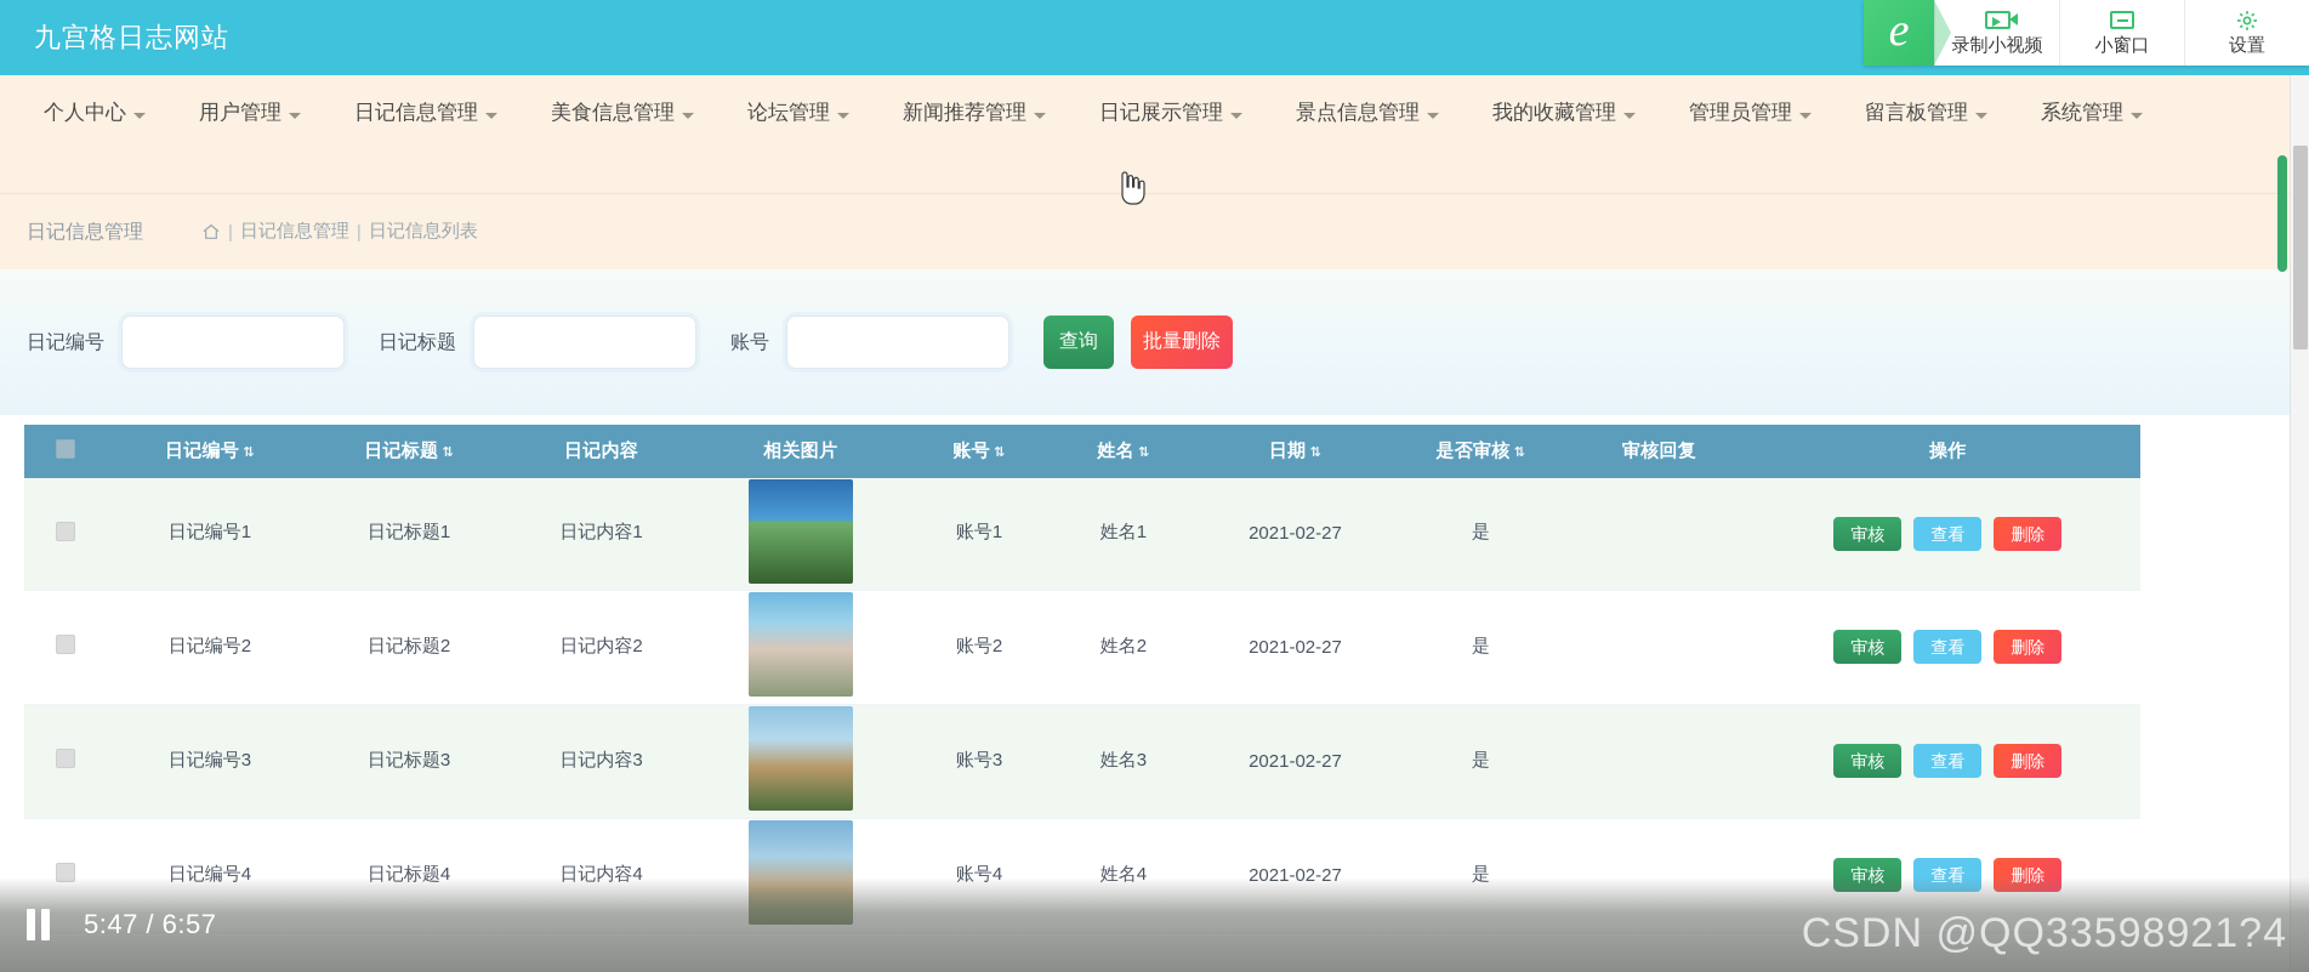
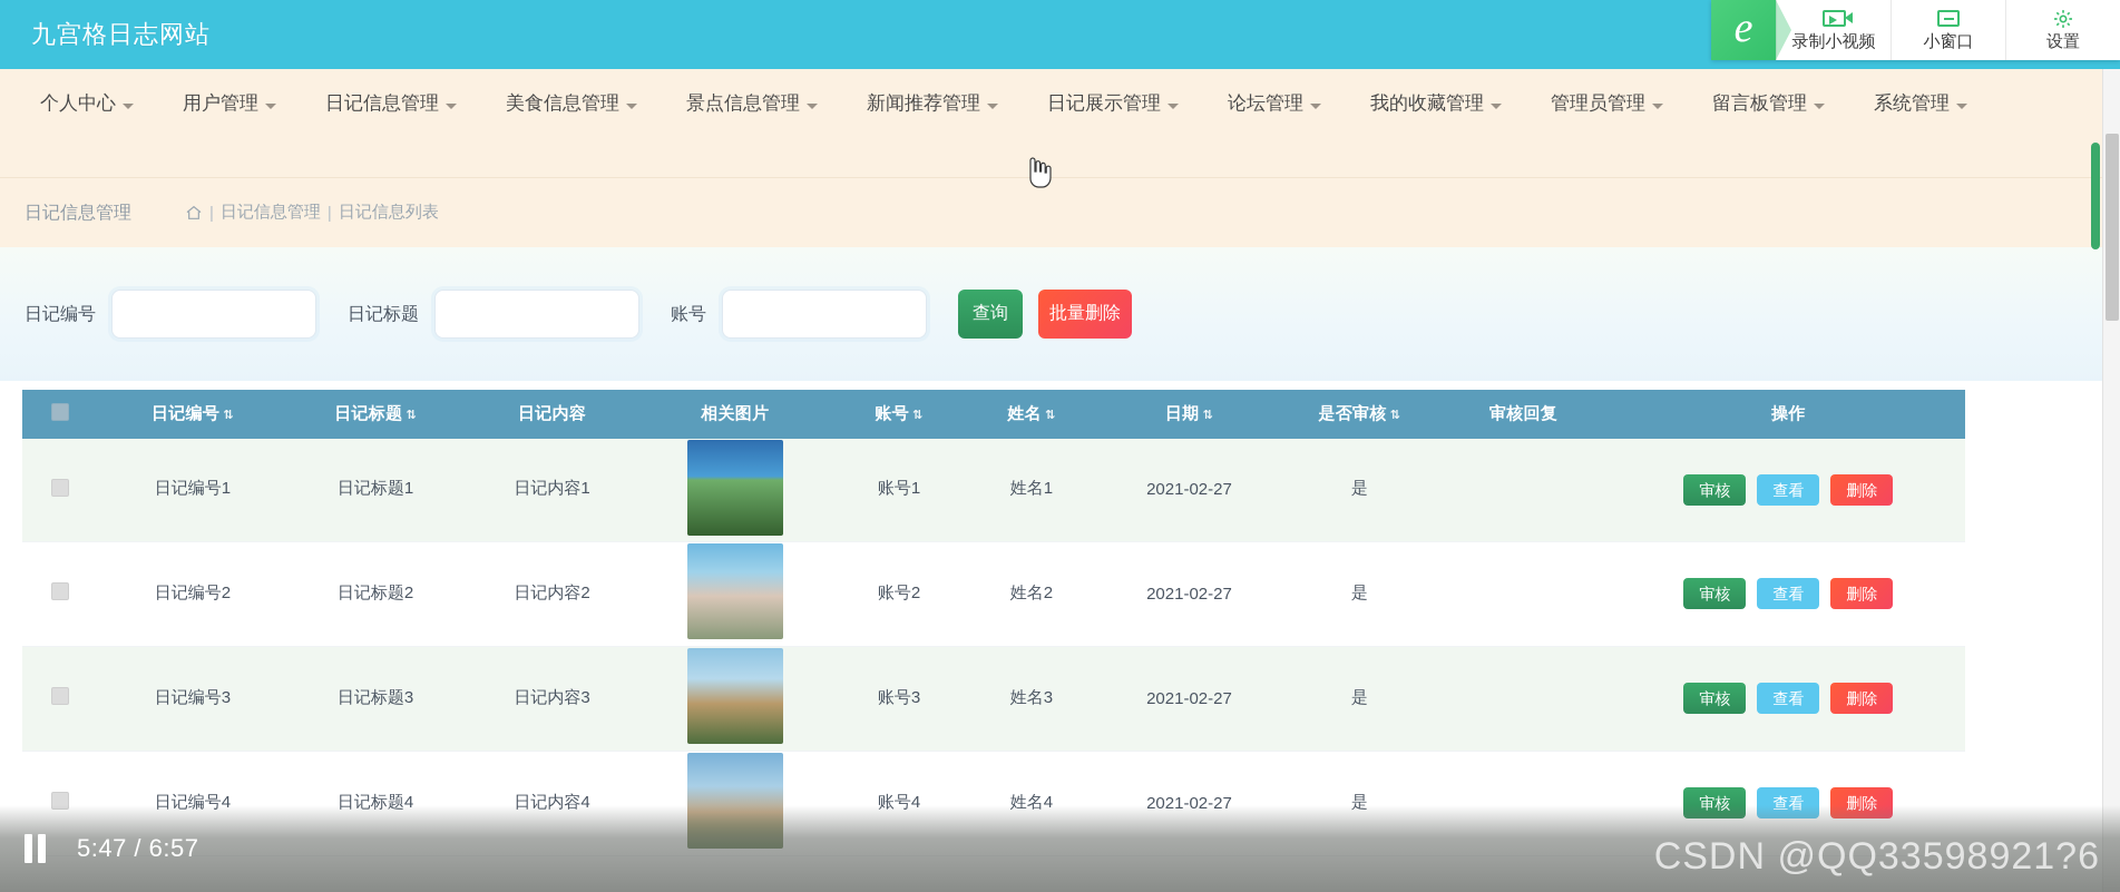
  九宫格日志网站
  e
  录制小视频
  小窗口
  设置
  个人中心
  用户管理
  日记信息管理
  美食信息管理
- 论坛管理
+ 景点信息管理
  新闻推荐管理
  日记展示管理
- 景点信息管理
+ 论坛管理
  我的收藏管理
  管理员管理
  留言板管理
  系统管理
  日记信息管理
  |
  日记信息管理
  |
  日记信息列表
  日记编号
  日记标题
  账号
  查询
  批量删除
  	日记编号 ⇅	日记标题 ⇅	日记内容	相关图片	账号 ⇅	姓名 ⇅	日期 ⇅	是否审核 ⇅	审核回复	操作
  	日记编号1	日记标题1	日记内容1		账号1	姓名1	2021-02-27	是		审核 查看 删除
  	日记编号2	日记标题2	日记内容2		账号2	姓名2	2021-02-27	是		审核 查看 删除
  	日记编号3	日记标题3	日记内容3		账号3	姓名3	2021-02-27	是		审核 查看 删除
  	日记编号4	日记标题4	日记内容4		账号4	姓名4	2021-02-27	是		审核 查看 删除
  5:47 / 6:57
- CSDN @QQ33598921?4
+ CSDN @QQ33598921?6
